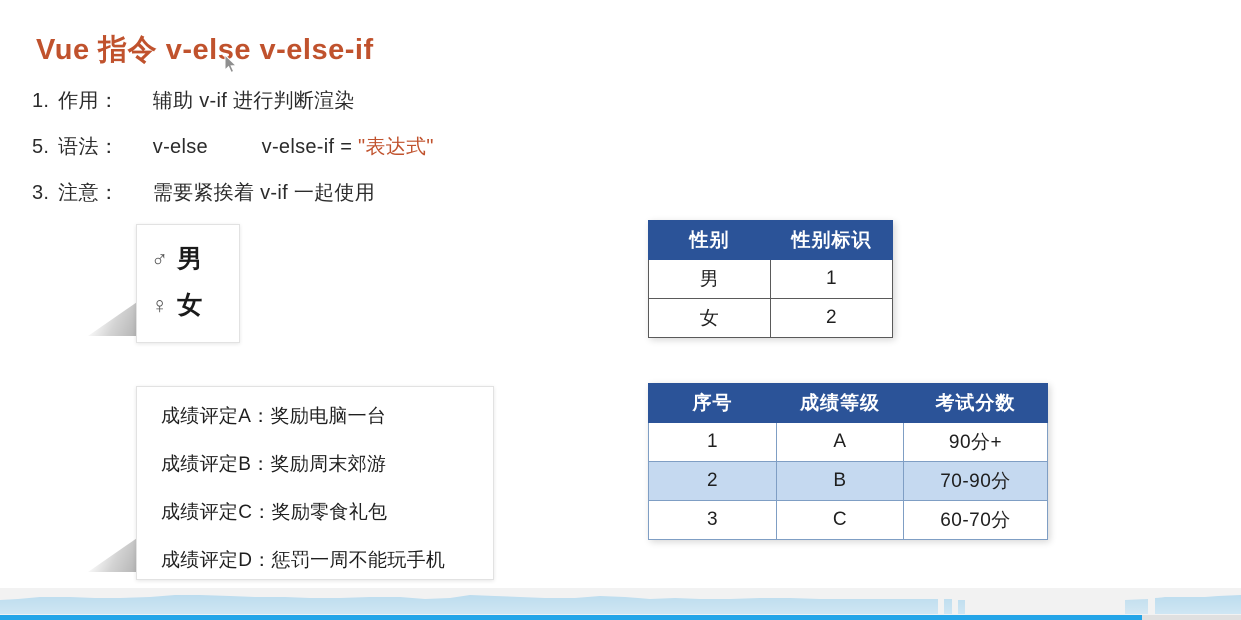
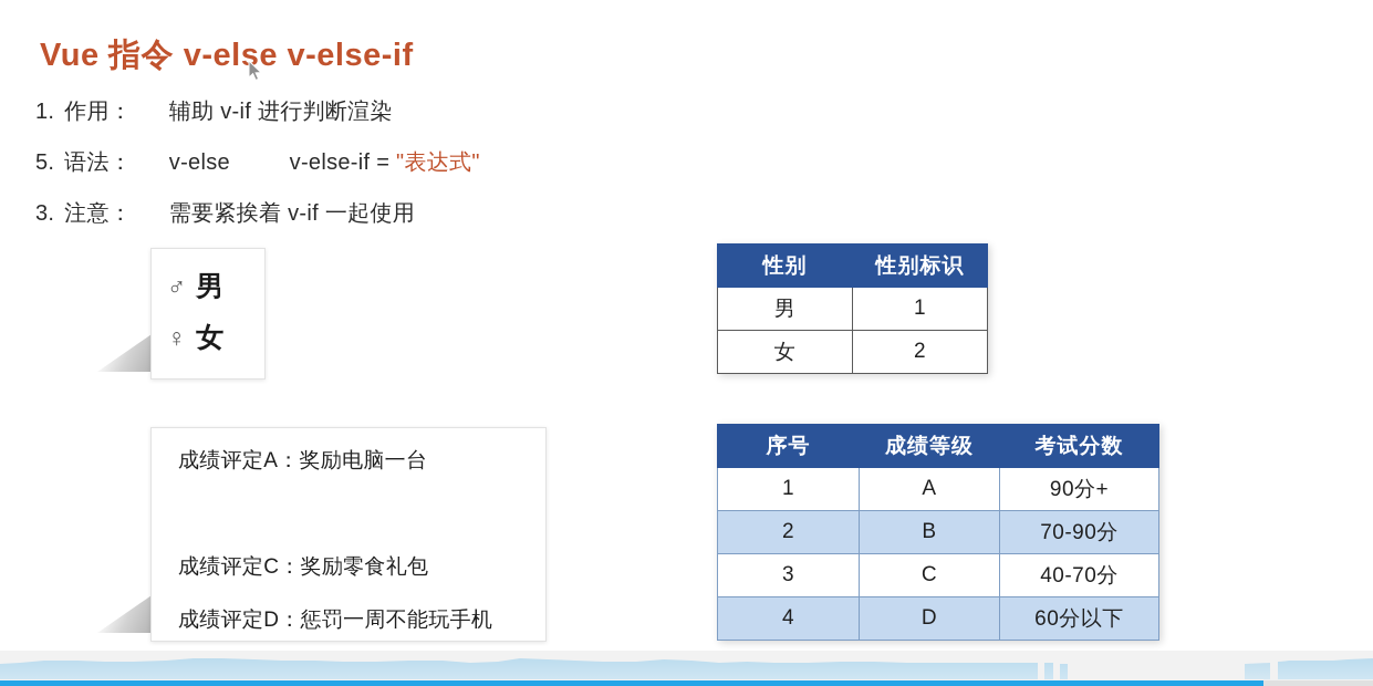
  Vue 指令 v-else v-else-if
  1. 作用： 辅助 v-if 进行判断渲染
  5. 语法： v-else v-else-if = "表达式"
  3. 注意： 需要紧挨着 v-if 一起使用
  ♂
  男
  ♀
  女
  成绩评定A：奖励电脑一台
- 成绩评定B：奖励周末郊游
  成绩评定C：奖励零食礼包
  成绩评定D：惩罚一周不能玩手机
  性别	性别标识
  男	1
  女	2
  序号	成绩等级	考试分数
  1	A	90分+
  2	B	70-90分
- 3	C	60-70分
+ 3	C	40-70分
+ 4	D	60分以下
